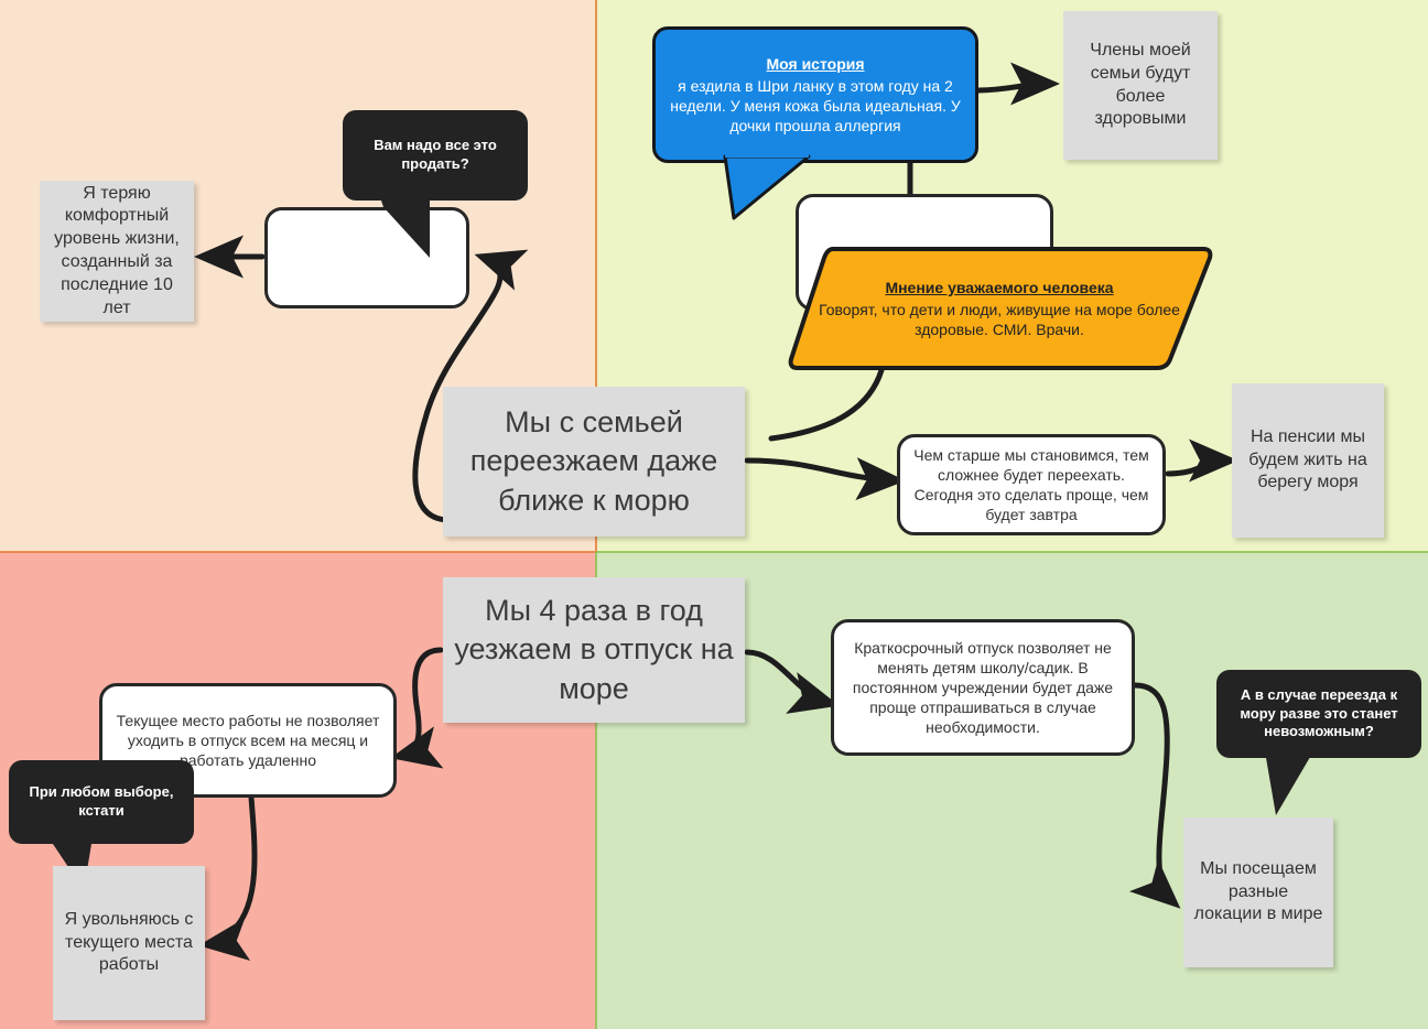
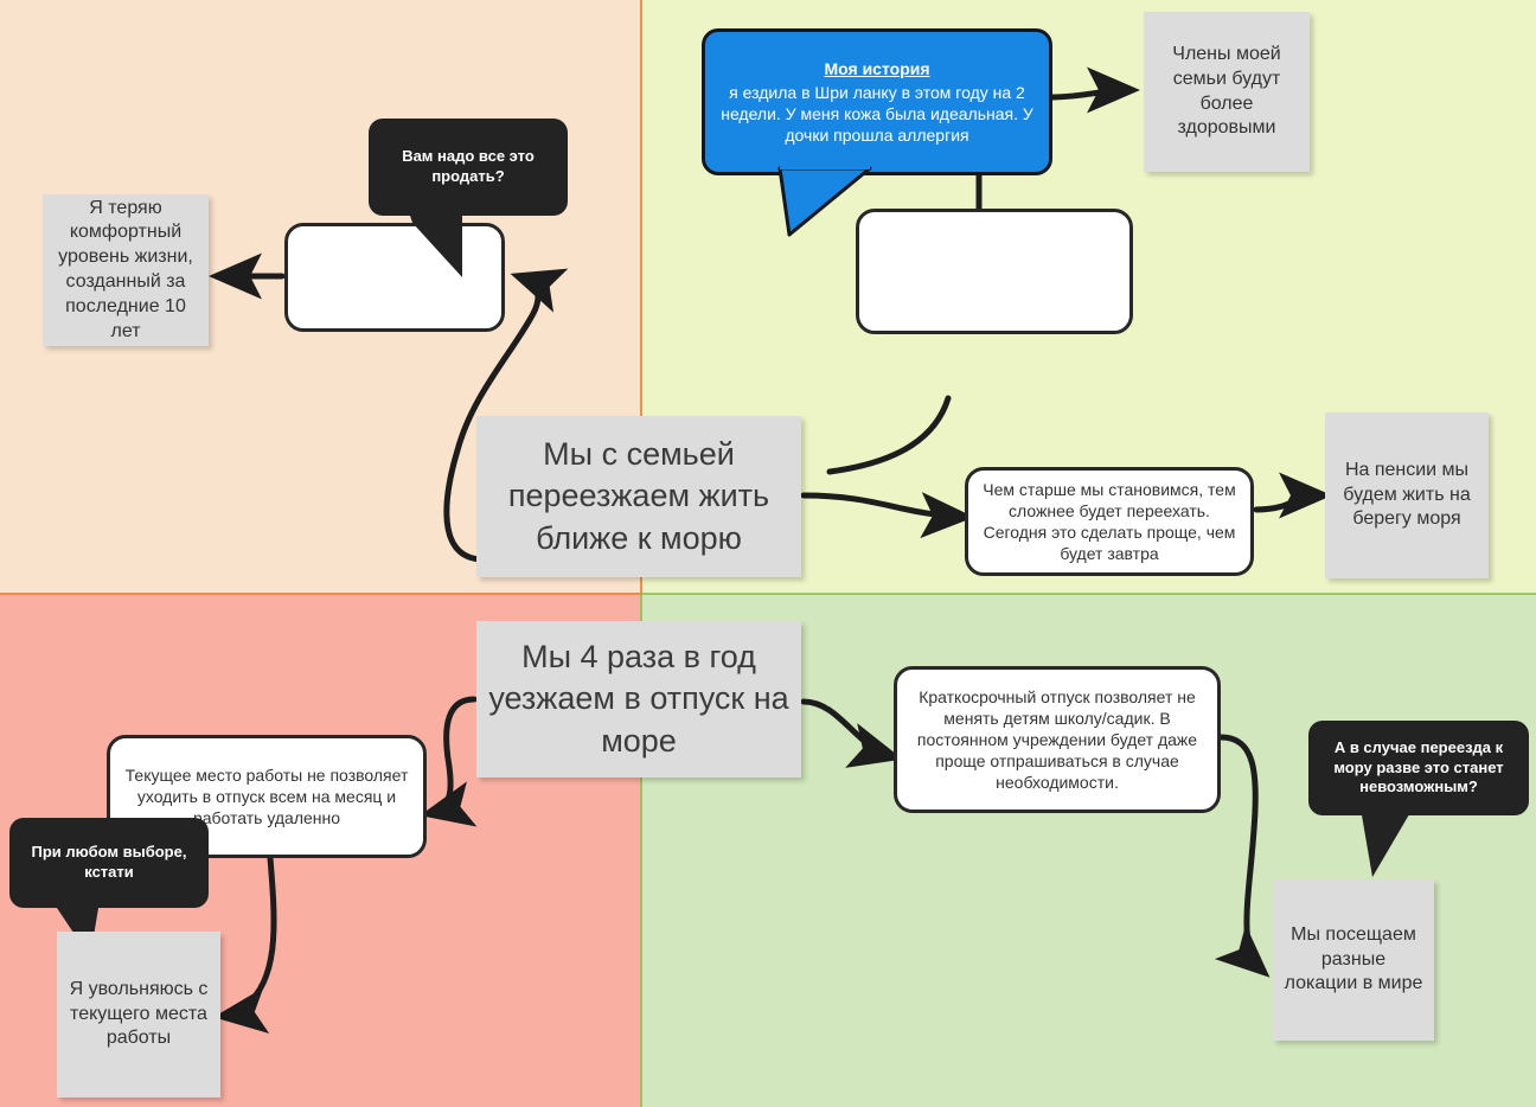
  Я теряю комфортный уровень жизни, созданный за последние 10 лет
  Вам надо все это продать?
- Мы с семьей переезжаем даже ближе к морю
+ Мы с семьей переезжаем жить ближе к морю
  Моя история
  я ездила в Шри ланку в этом году на 2 недели. У меня кожа была идеальная. У дочки прошла аллергия
  Члены моей семьи будут более здоровыми
- Мнение уважаемого человека
- Говорят, что дети и люди, живущие на море более здоровые. СМИ. Врачи.
  Чем старше мы становимся, тем сложнее будет переехать. Сегодня это сделать проще, чем будет завтра
  На пенсии мы будем жить на берегу моря
  Мы 4 раза в год уезжаем в отпуск на море
  Текущее место работы не позволяет уходить в отпуск всем на месяц и аботать удаленно
  При любом выборе, кстати
  Я увольняюсь с текущего места работы
  Краткосрочный отпуск позволяет не менять детям школу/садик. В постоянном учреждении будет даже проще отпрашиваться в случае необходимости.
  А в случае переезда к мору разве это станет невозможным?
  Мы посещаем разные локации в мире
